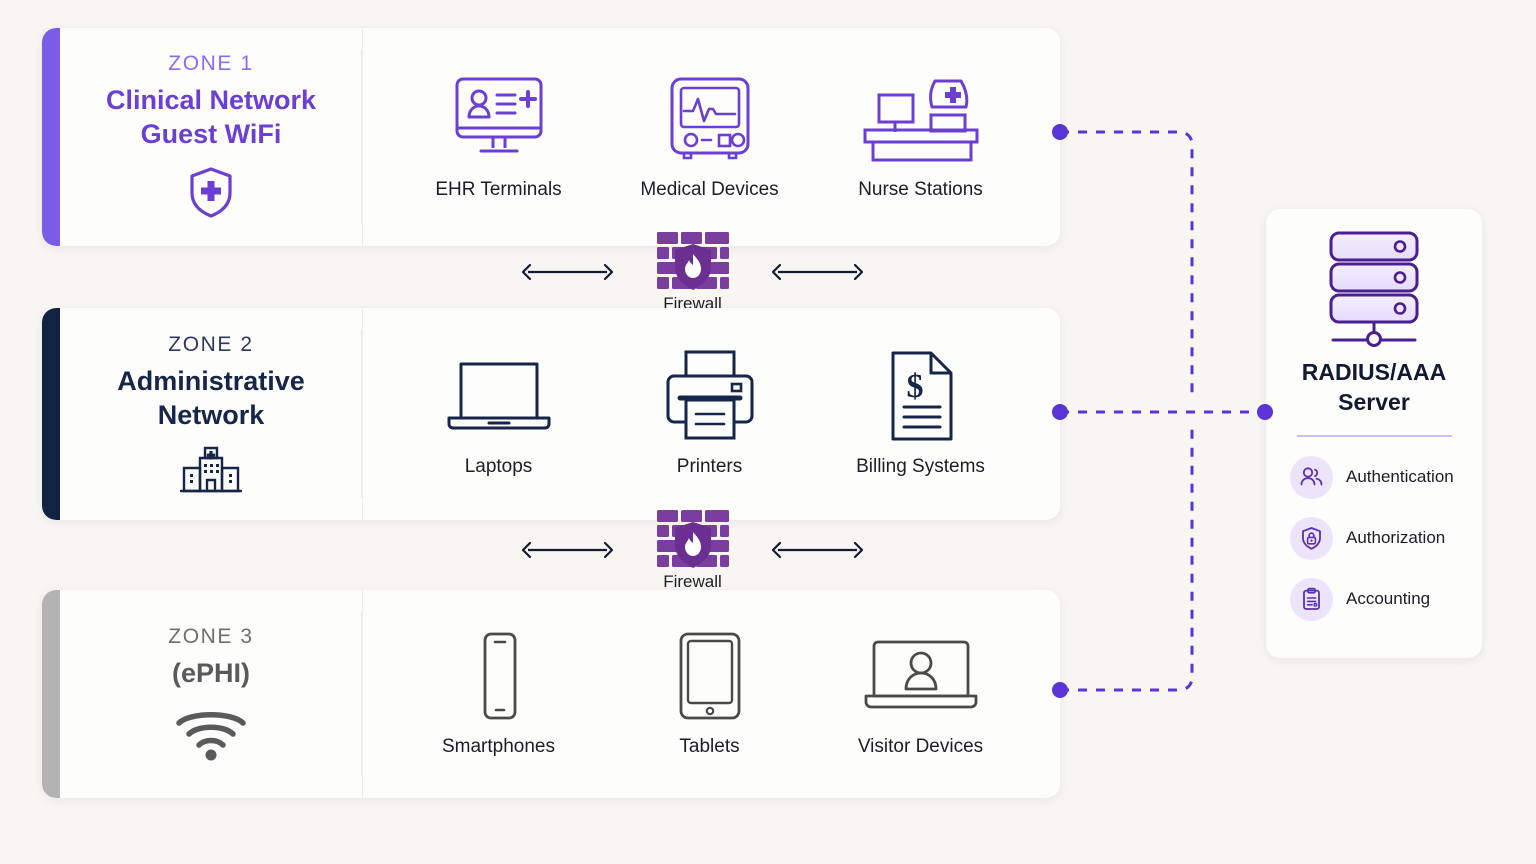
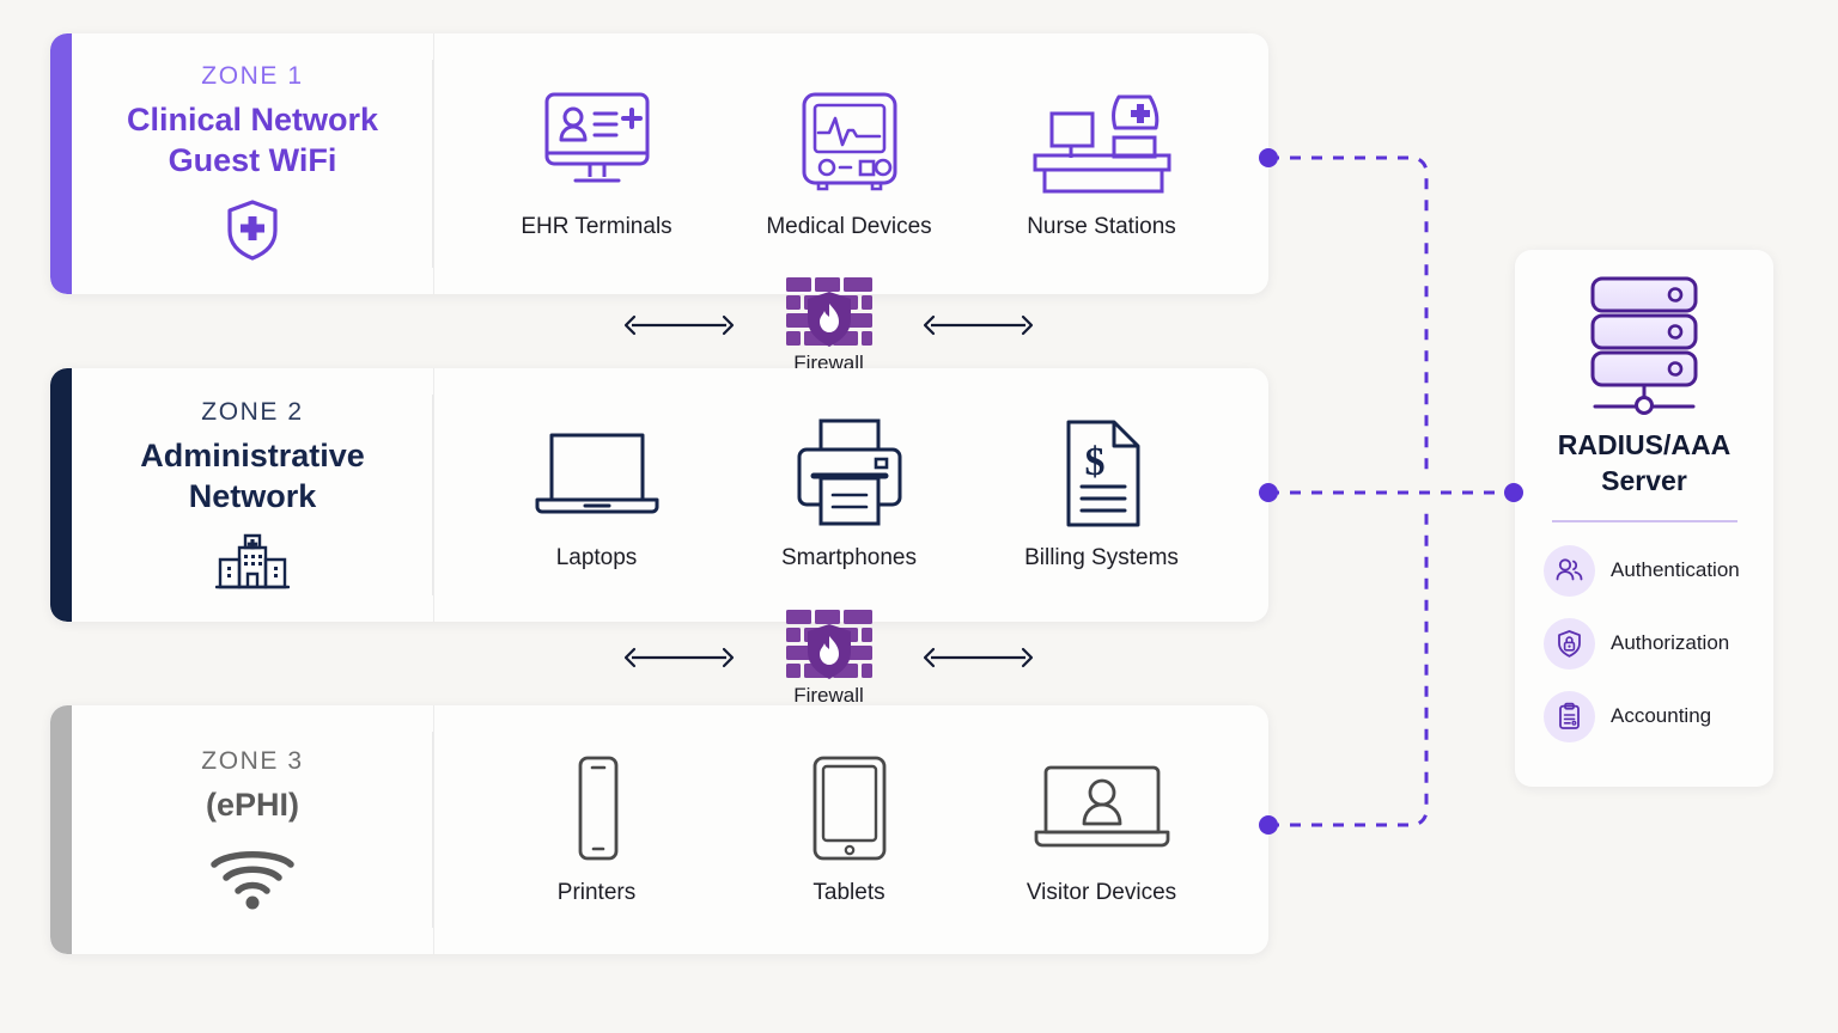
  ZONE 1
  Clinical Network
  Guest WiFi
  EHR Terminals
  Medical Devices
  Nurse Stations
  Firewall
  ZONE 2
  Administrative
  Network
  Laptops
- Printers
+ Smartphones
  $
  Billing Systems
  Firewall
  ZONE 3
  (ePHI)
- Smartphones
+ Printers
  Tablets
  Visitor Devices
  RADIUS/AAA
  Server
  Authentication
  Authorization
  Accounting
